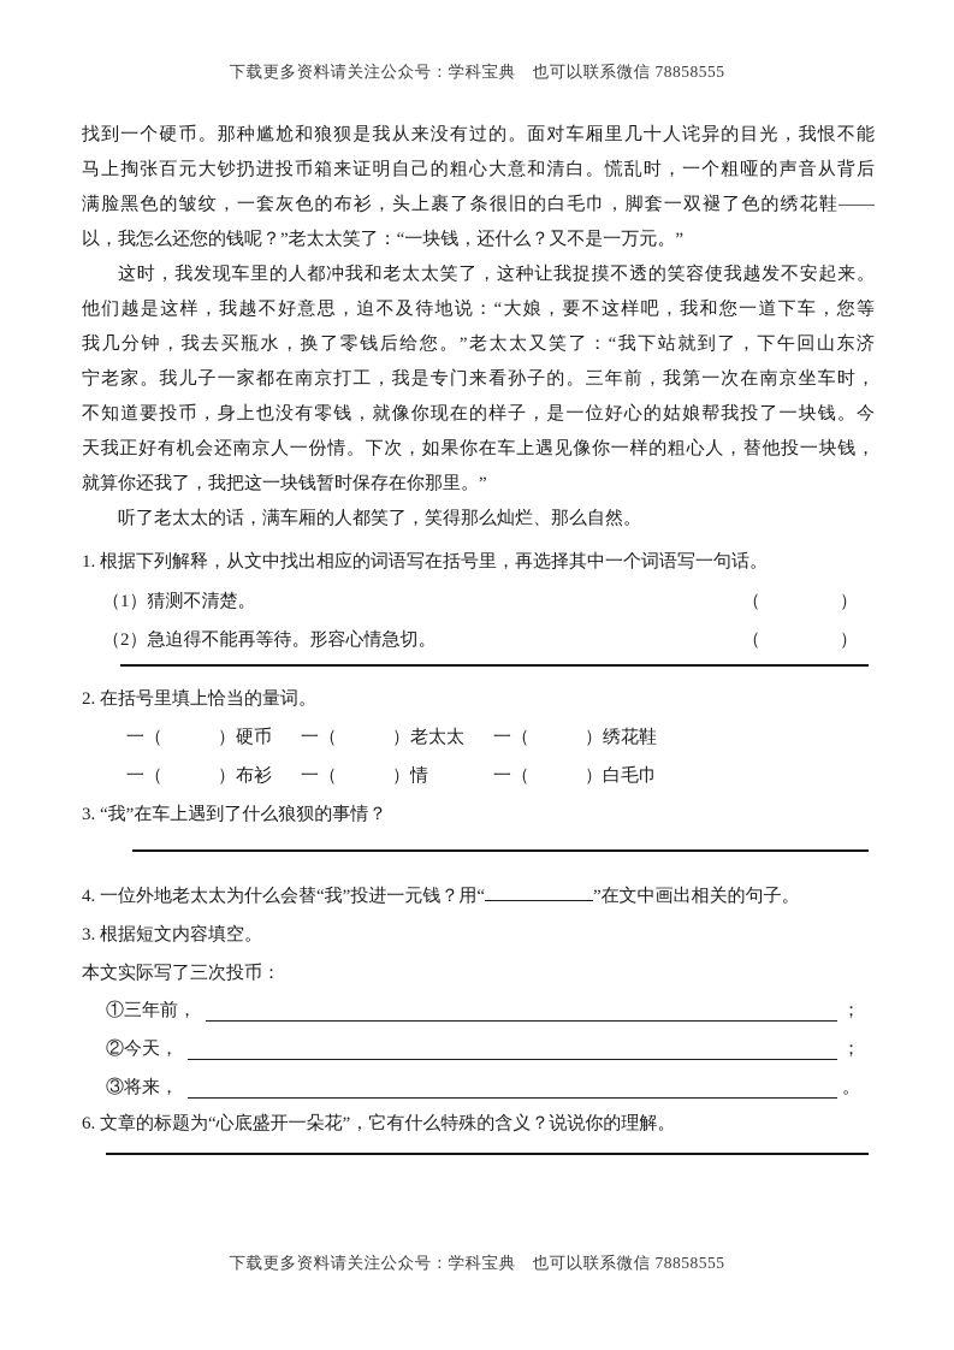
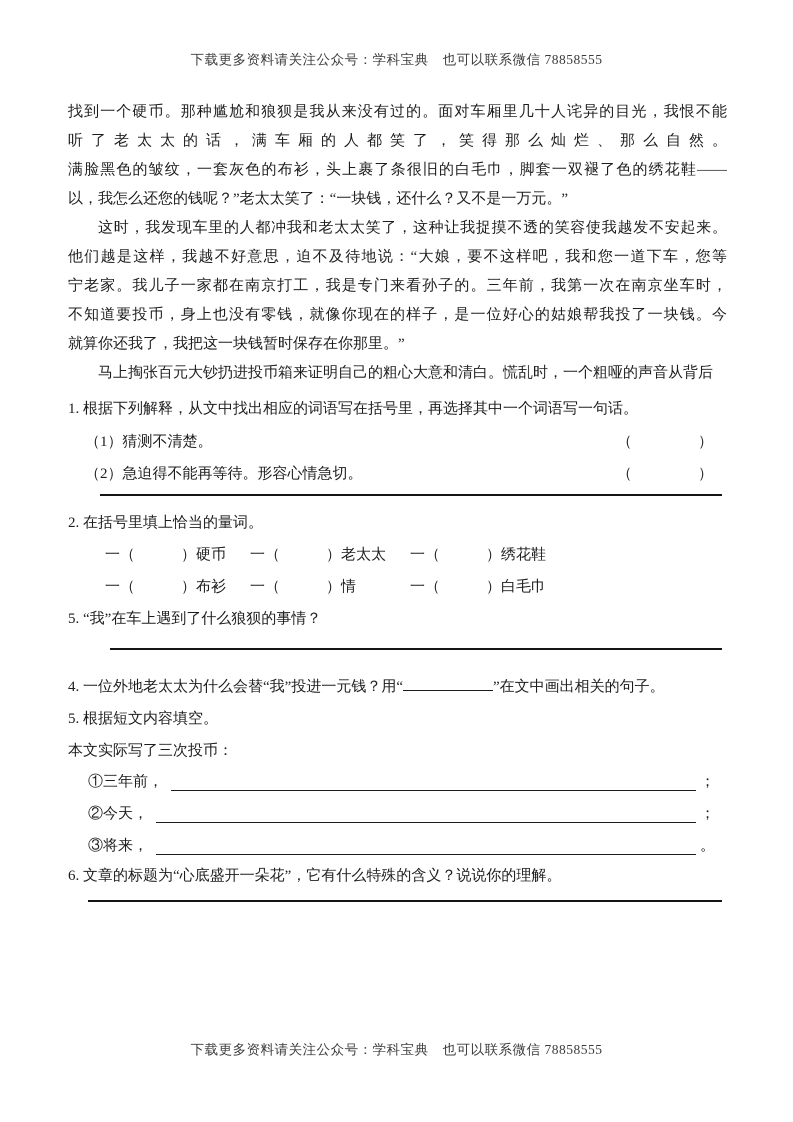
  下载更多资料请关注公众号：学科宝典 也可以联系微信 78858555
  找到一个硬币。那种尴尬和狼狈是我从来没有过的。面对车厢里几十人诧异的目光，我恨不能
- 马上掏张百元大钞扔进投币箱来证明自己的粗心大意和清白。慌乱时，一个粗哑的声音从背后
+ 听了老太太的话，满车厢的人都笑了，笑得那么灿烂、那么自然。
  满脸黑色的皱纹，一套灰色的布衫，头上裹了条很旧的白毛巾，脚套一双褪了色的绣花鞋——
  以，我怎么还您的钱呢？”老太太笑了：“一块钱，还什么？又不是一万元。”
  这时，我发现车里的人都冲我和老太太笑了，这种让我捉摸不透的笑容使我越发不安起来。
  他们越是这样，我越不好意思，迫不及待地说：“大娘，要不这样吧，我和您一道下车，您等
- 我几分钟，我去买瓶水，换了零钱后给您。”老太太又笑了：“我下站就到了，下午回山东济
  宁老家。我儿子一家都在南京打工，我是专门来看孙子的。三年前，我第一次在南京坐车时，
  不知道要投币，身上也没有零钱，就像你现在的样子，是一位好心的姑娘帮我投了一块钱。今
- 天我正好有机会还南京人一份情。下次，如果你在车上遇见像你一样的粗心人，替他投一块钱，
  就算你还我了，我把这一块钱暂时保存在你那里。”
- 听了老太太的话，满车厢的人都笑了，笑得那么灿烂、那么自然。
+ 马上掏张百元大钞扔进投币箱来证明自己的粗心大意和清白。慌乱时，一个粗哑的声音从背后
  1. 根据下列解释，从文中找出相应的词语写在括号里，再选择其中一个词语写一句话。
  （1）猜测不清楚。
  （
  ）
  （2）急迫得不能再等待。形容心情急切。
  （
  ）
  2. 在括号里填上恰当的量词。
  一（
  ）
  硬币
  一（
  ）
  老太太
  一（
  ）
  绣花鞋
  一（
  ）
  布衫
  一（
  ）
  情
  一（
  ）
  白毛巾
- 3. “我”在车上遇到了什么狼狈的事情？
+ 5. “我”在车上遇到了什么狼狈的事情？
  4. 一位外地老太太为什么会替“我”投进一元钱？用“ ”在文中画出相关的句子。
- 3. 根据短文内容填空。
+ 5. 根据短文内容填空。
  本文实际写了三次投币：
  ①三年前，
  ；
  ②今天，
  ；
  ③将来，
  。
  6. 文章的标题为“心底盛开一朵花”，它有什么特殊的含义？说说你的理解。
  下载更多资料请关注公众号：学科宝典 也可以联系微信 78858555
